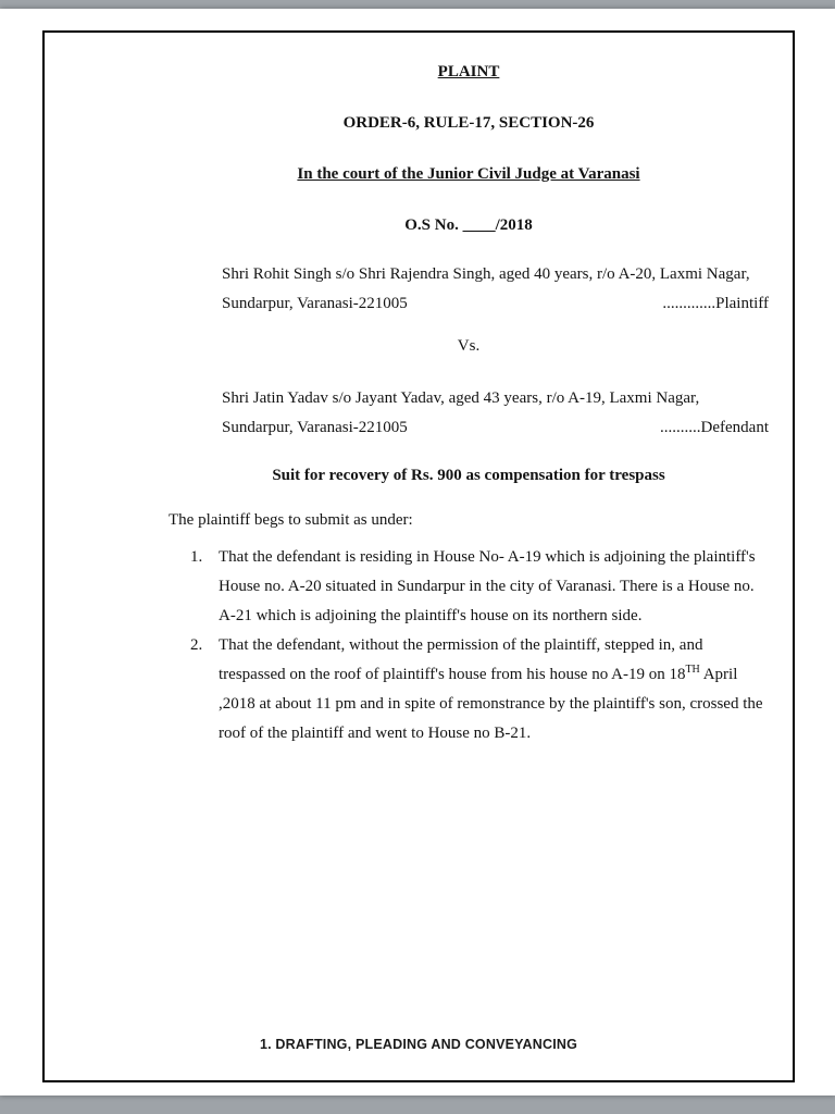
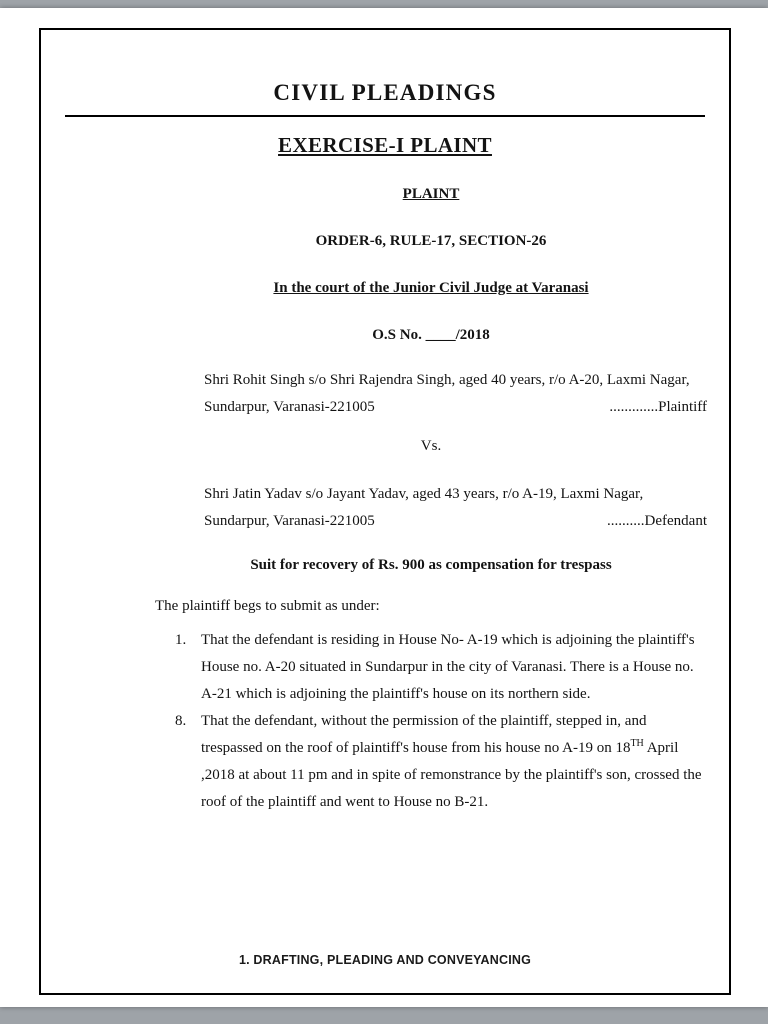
+ CIVIL PLEADINGS
+ EXERCISE-I PLAINT
  PLAINT
  ORDER-6, RULE-17, SECTION-26
  In the court of the Junior Civil Judge at Varanasi
  O.S No. ____/2018
  Shri Rohit Singh s/o Shri Rajendra Singh, aged 40 years, r/o A-20, Laxmi Nagar,
  Sundarpur, Varanasi-221005
  .............Plaintiff
  Vs.
  Shri Jatin Yadav s/o Jayant Yadav, aged 43 years, r/o A-19, Laxmi Nagar,
  Sundarpur, Varanasi-221005
  ..........Defendant
  Suit for recovery of Rs. 900 as compensation for trespass
  The plaintiff begs to submit as under:
  1.
  That the defendant is residing in House No- A-19 which is adjoining the plaintiff's House no. A-20 situated in Sundarpur in the city of Varanasi. There is a House no. A-21 which is adjoining the plaintiff's house on its northern side.
- 2.
+ 8.
  That the defendant, without the permission of the plaintiff, stepped in, and trespassed on the roof of plaintiff's house from his house no A-19 on 18TH April ,2018 at about 11 pm and in spite of remonstrance by the plaintiff's son, crossed the roof of the plaintiff and went to House no B-21.
  1. DRAFTING, PLEADING AND CONVEYANCING
